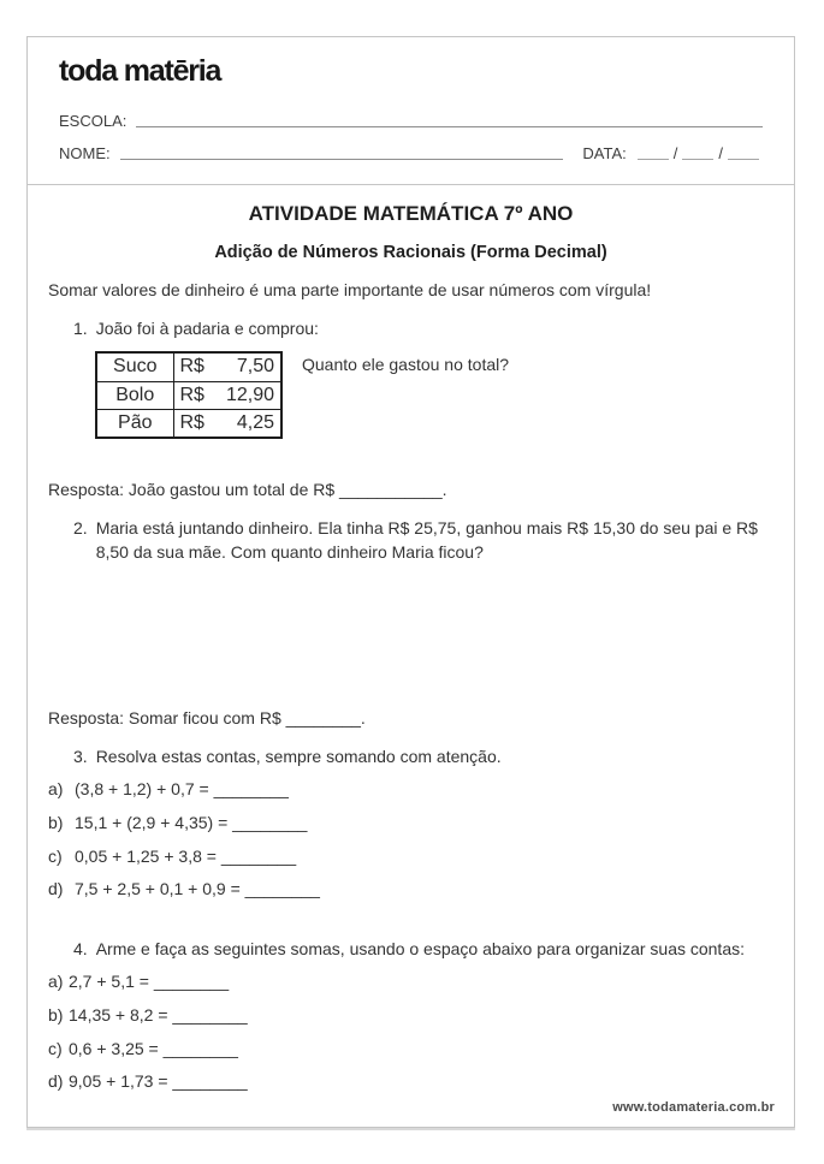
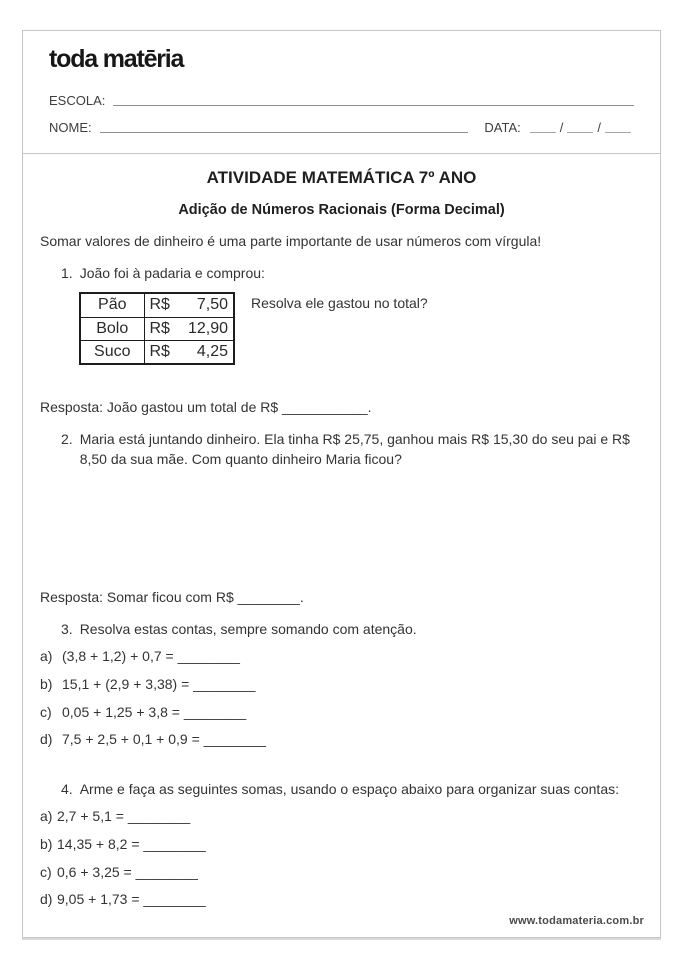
  toda matēria
  ESCOLA:
  NOME:
  DATA:
  /
  /
  ATIVIDADE MATEMÁTICA 7º ANO
  Adição de Números Racionais (Forma Decimal)
  Somar valores de dinheiro é uma parte importante de usar números com vírgula!
  1.
  João foi à padaria e comprou:
- Suco	R$ 7,50
+ Pão	R$ 7,50
  Bolo	R$ 12,90
- Pão	R$ 4,25
+ Suco	R$ 4,25
- Quanto ele gastou no total?
+ Resolva ele gastou no total?
  Resposta: João gastou um total de R$ ___________.
  2.
  Maria está juntando dinheiro. Ela tinha R$ 25,75, ganhou mais R$ 15,30 do seu pai e R$ 8,50 da sua mãe. Com quanto dinheiro Maria ficou?
  Resposta: Somar ficou com R$ ________.
  3.
  Resolva estas contas, sempre somando com atenção.
  a)
  (3,8 + 1,2) + 0,7 = ________
  b)
- 15,1 + (2,9 + 4,35) = ________
+ 15,1 + (2,9 + 3,38) = ________
  c)
  0,05 + 1,25 + 3,8 = ________
  d)
  7,5 + 2,5 + 0,1 + 0,9 = ________
  4.
  Arme e faça as seguintes somas, usando o espaço abaixo para organizar suas contas:
  a)
  2,7 + 5,1 = ________
  b)
  14,35 + 8,2 = ________
  c)
  0,6 + 3,25 = ________
  d)
  9,05 + 1,73 = ________
  www.todamateria.com.br
